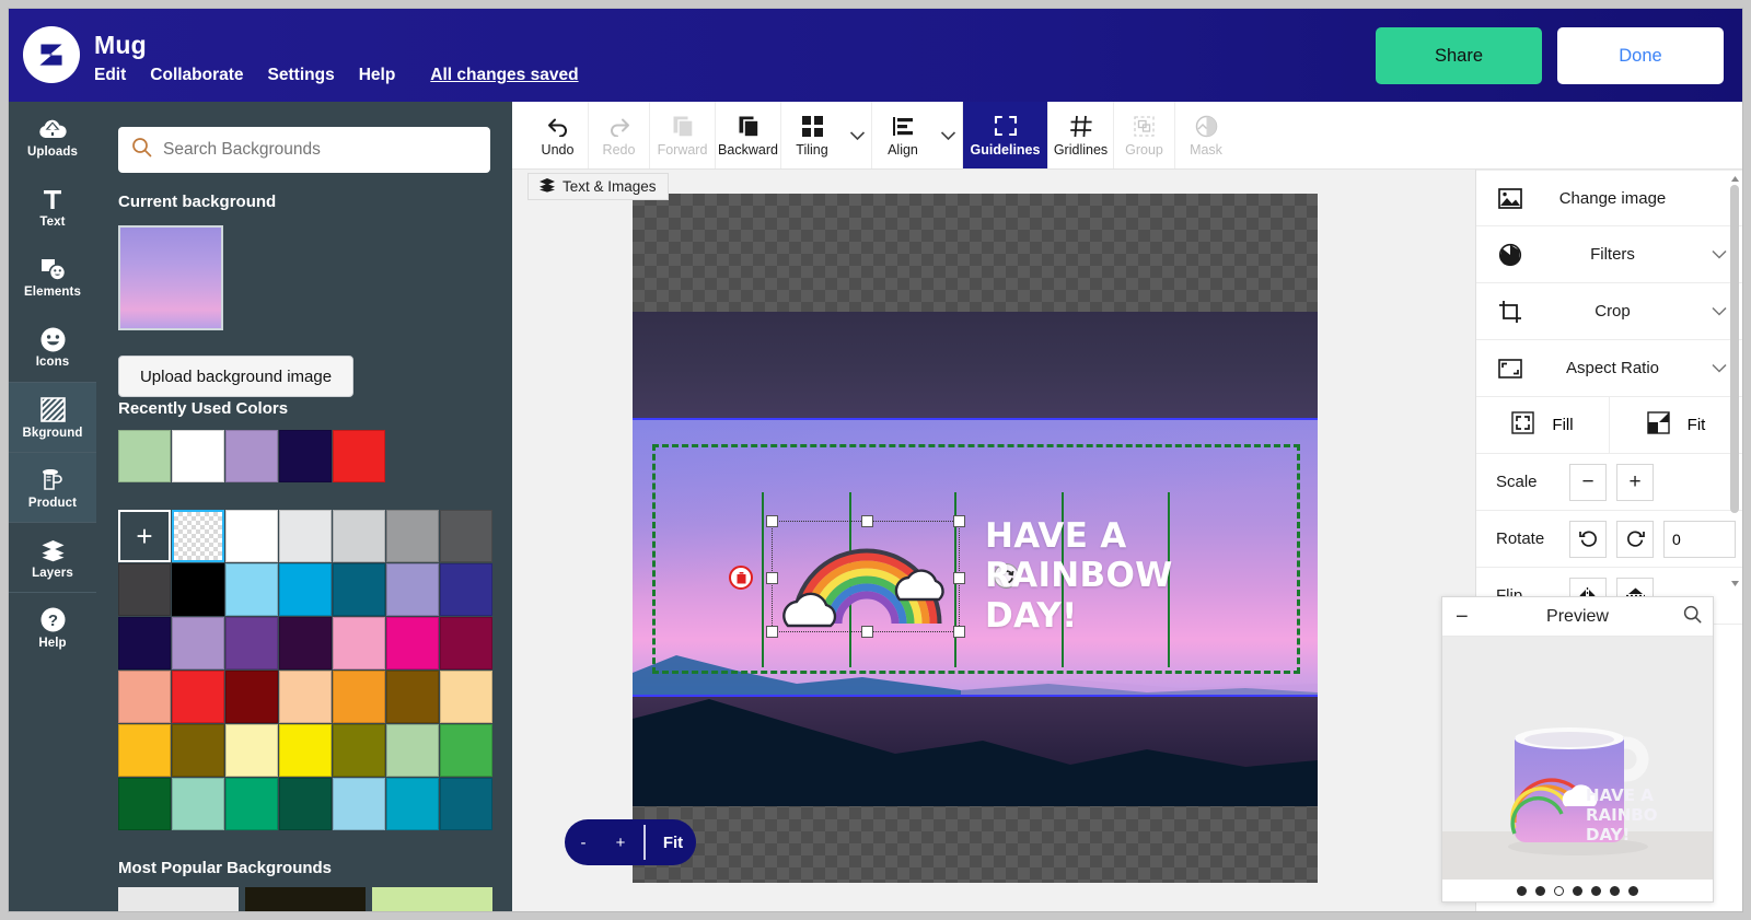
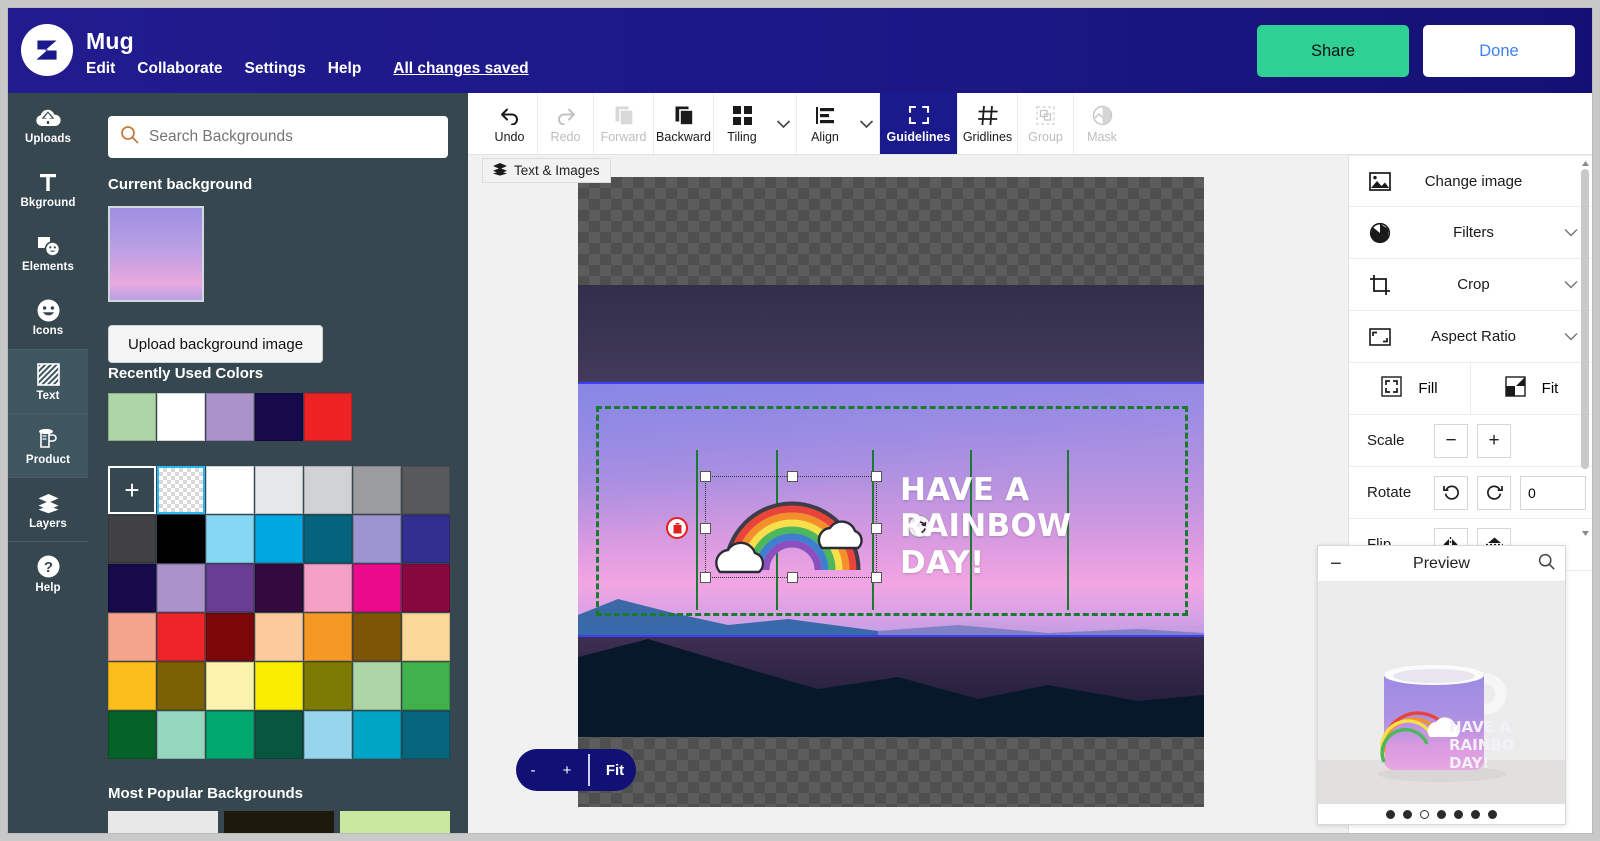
  Mug
  Edit
  Collaborate
  Settings
  Help
  All changes saved
  Share
  Done
  Uploads
- Text
+ Bkground
  Elements
  Icons
- Bkground
+ Text
  Product
  Layers
  ?
  Help
  Search Backgrounds
  Current background
  Upload background image
  Recently Used Colors
  +
  Most Popular Backgrounds
  Undo
  Redo
  Forward
  Backward
  Tiling
  Align
  Guidelines
  Gridlines
  Group
  Mask
  Text & Images
  HAVE A
  RAINBOW
  DAY!
  -
  +
  Fit
  Change image
  Filters
  Crop
  Aspect Ratio
  Fill
  Fit
  Scale
  −
  +
  Rotate
  0
  −
  Preview
  HAVE A
  RAINBO
  DAY!
